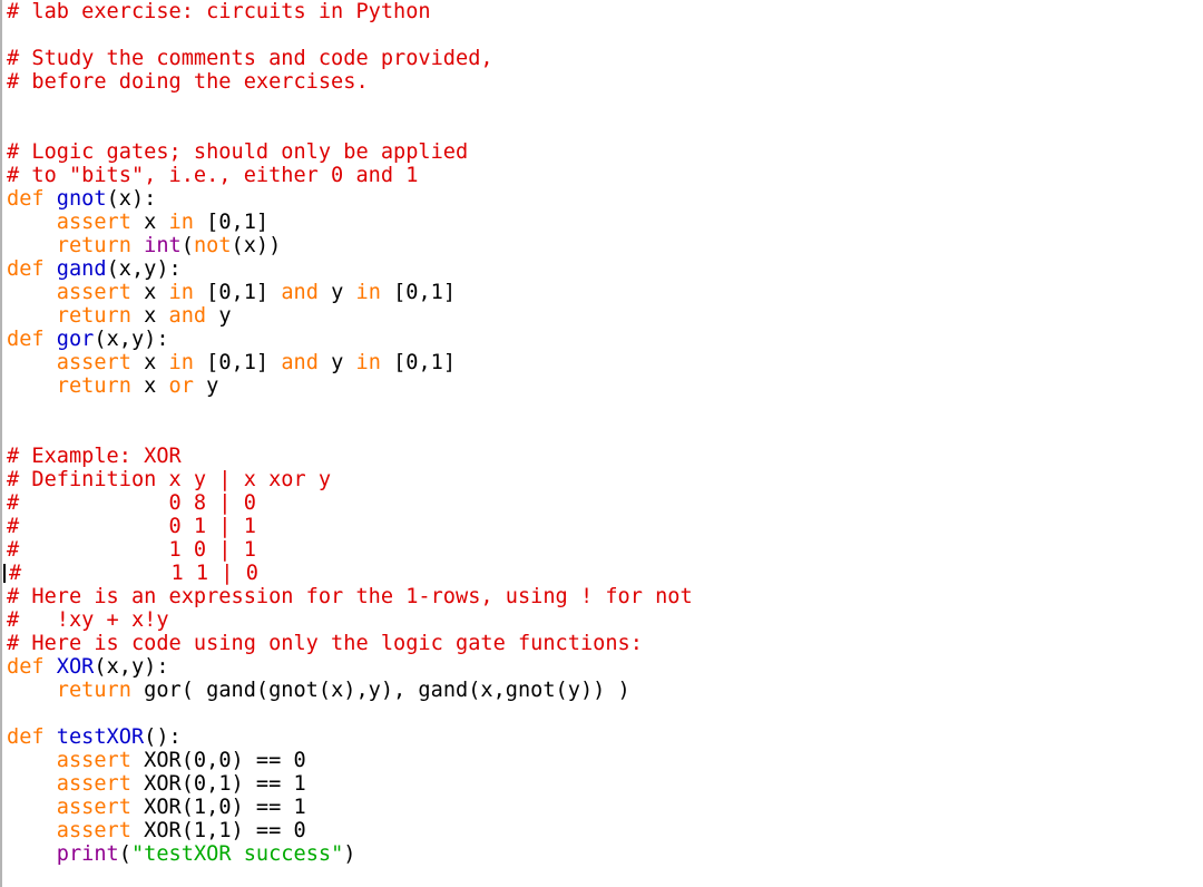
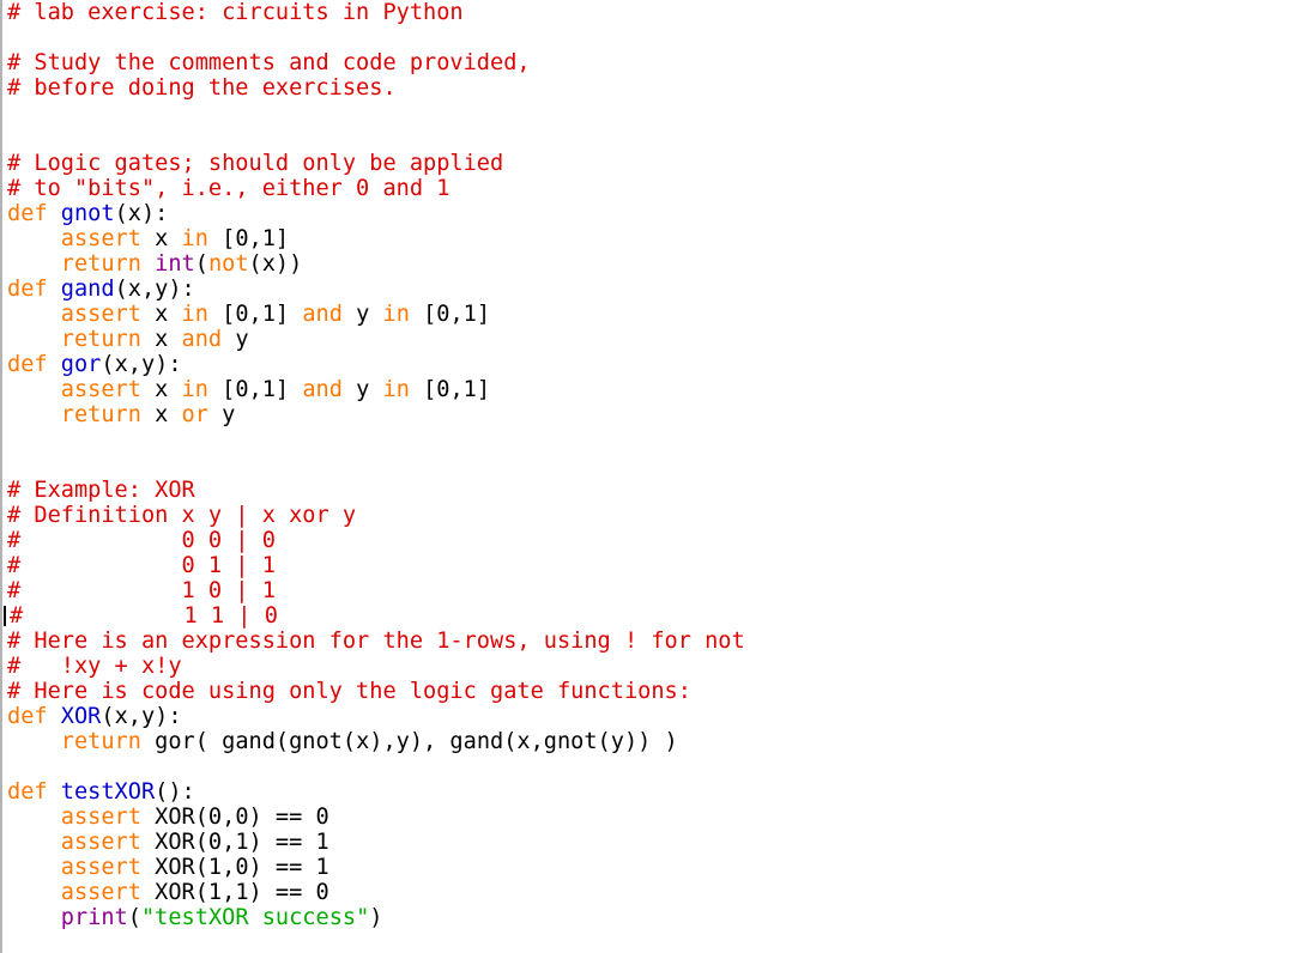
  # lab exercise: circuits in Python
  # Study the comments and code provided,
  # before doing the exercises.
  # Logic gates; should only be applied
  # to "bits", i.e., either 0 and 1
  def gnot(x):
  assert x in [0,1]
  return int(not(x))
  def gand(x,y):
  assert x in [0,1] and y in [0,1]
  return x and y
  def gor(x,y):
  assert x in [0,1] and y in [0,1]
  return x or y
  # Example: XOR
  # Definition x y | x xor y
- # 0 8 | 0
+ # 0 0 | 0
  # 0 1 | 1
  # 1 0 | 1
  # 1 1 | 0
  # Here is an expression for the 1-rows, using ! for not
  # !xy + x!y
  # Here is code using only the logic gate functions:
  def XOR(x,y):
  return gor( gand(gnot(x),y), gand(x,gnot(y)) )
  def testXOR():
  assert XOR(0,0) == 0
  assert XOR(0,1) == 1
  assert XOR(1,0) == 1
  assert XOR(1,1) == 0
  print("testXOR success")
